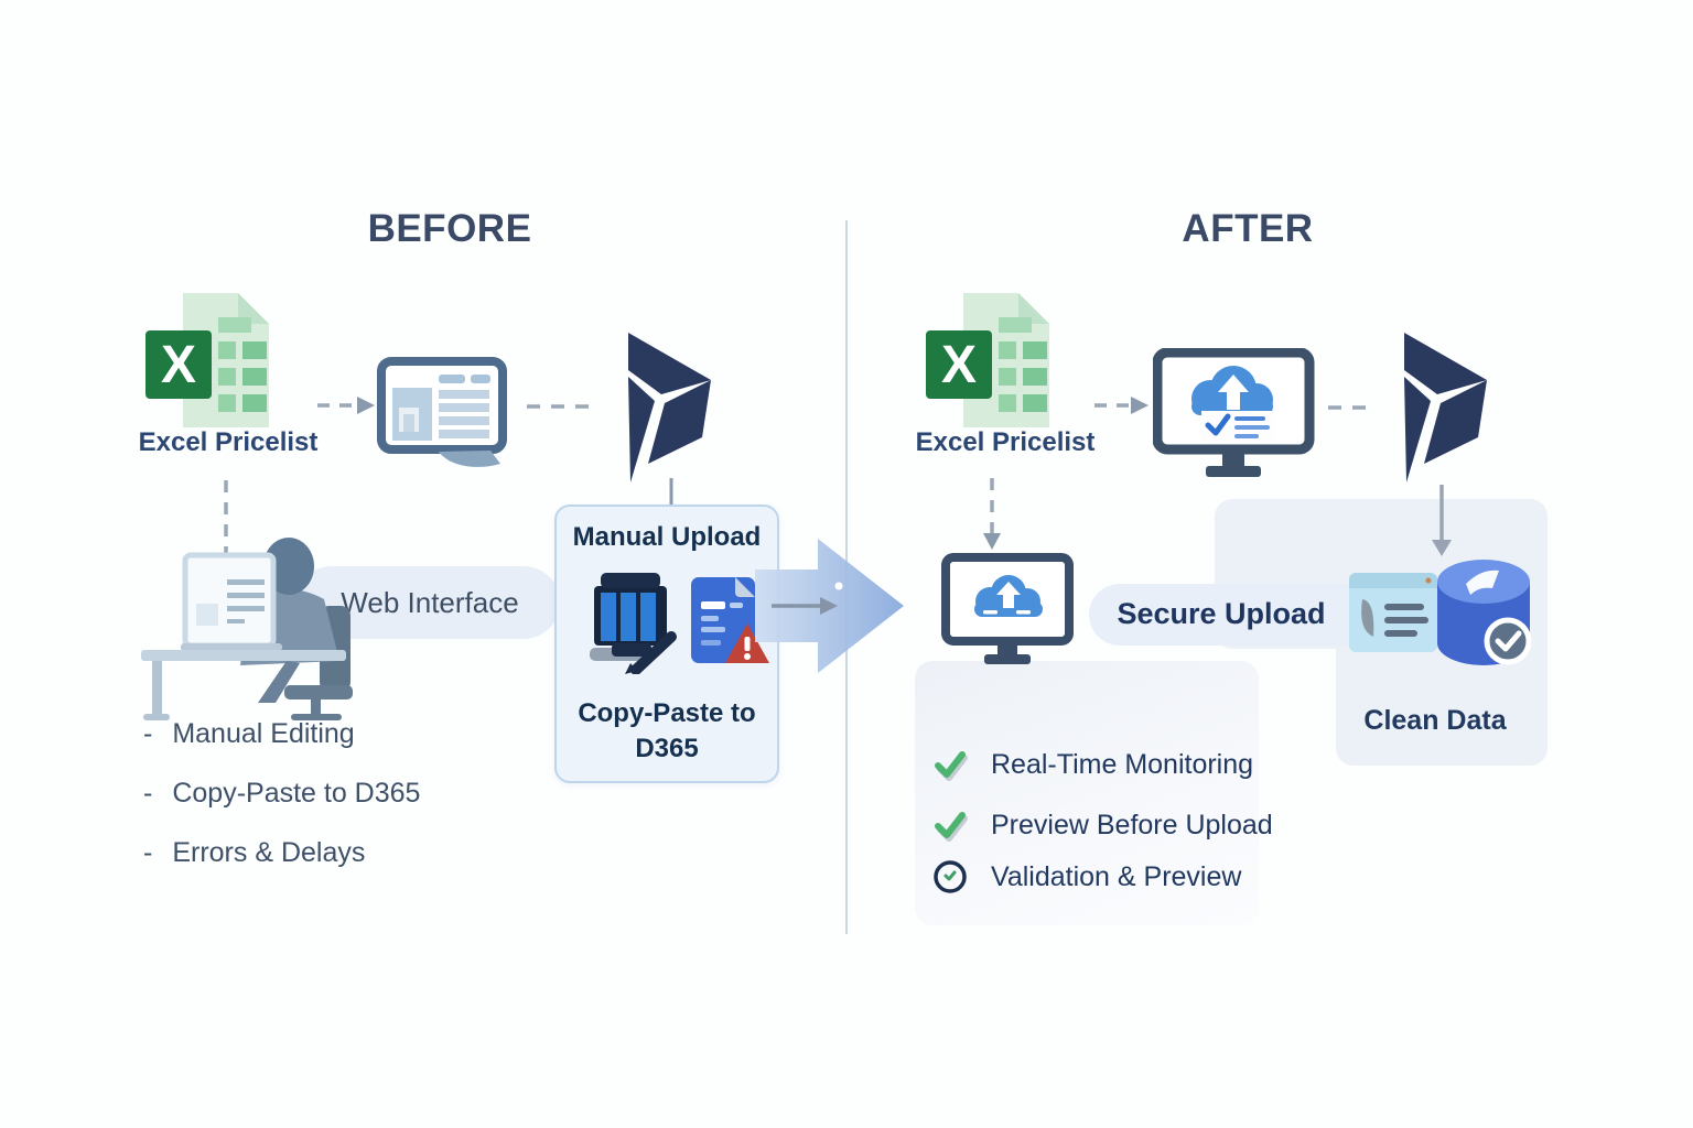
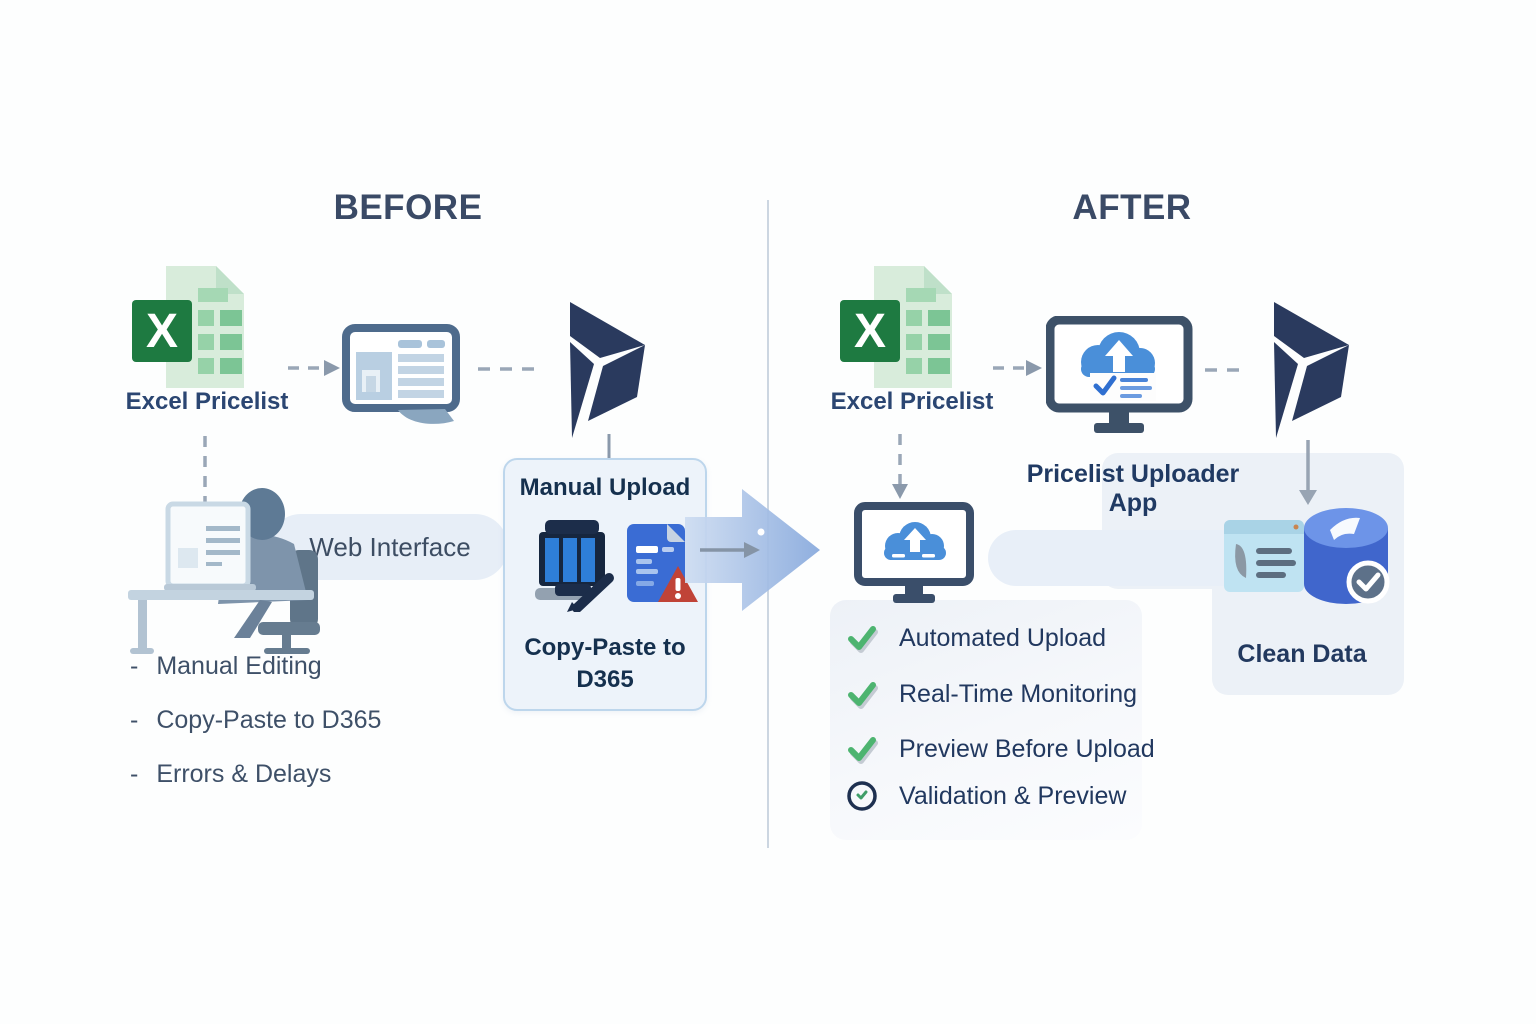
  Web Interface
- Secure Upload
  BEFORE
  AFTER
  X
  Excel Pricelist
  Manual Upload
  Copy-Paste to D365
  -
  Manual Editing
  -
  Copy-Paste to D365
  -
  Errors & Delays
  X
  Excel Pricelist
+ Pricelist Uploader App
  Clean Data
+ Automated Upload
  Real-Time Monitoring
  Preview Before Upload
  Validation & Preview
